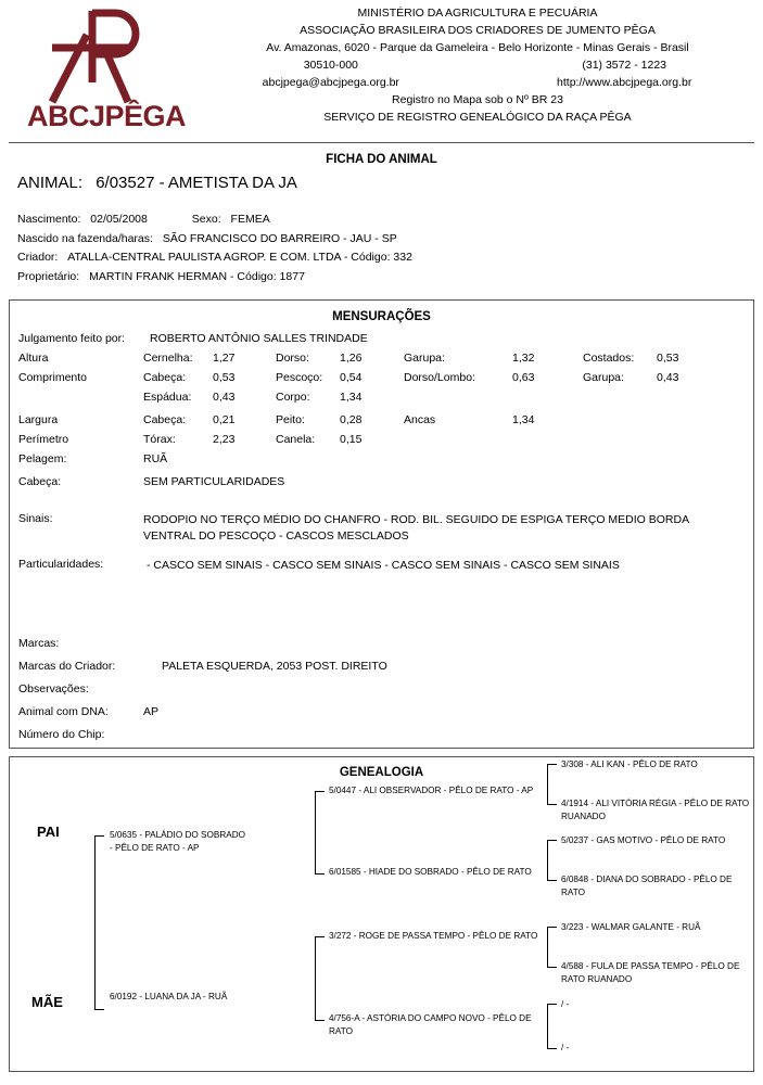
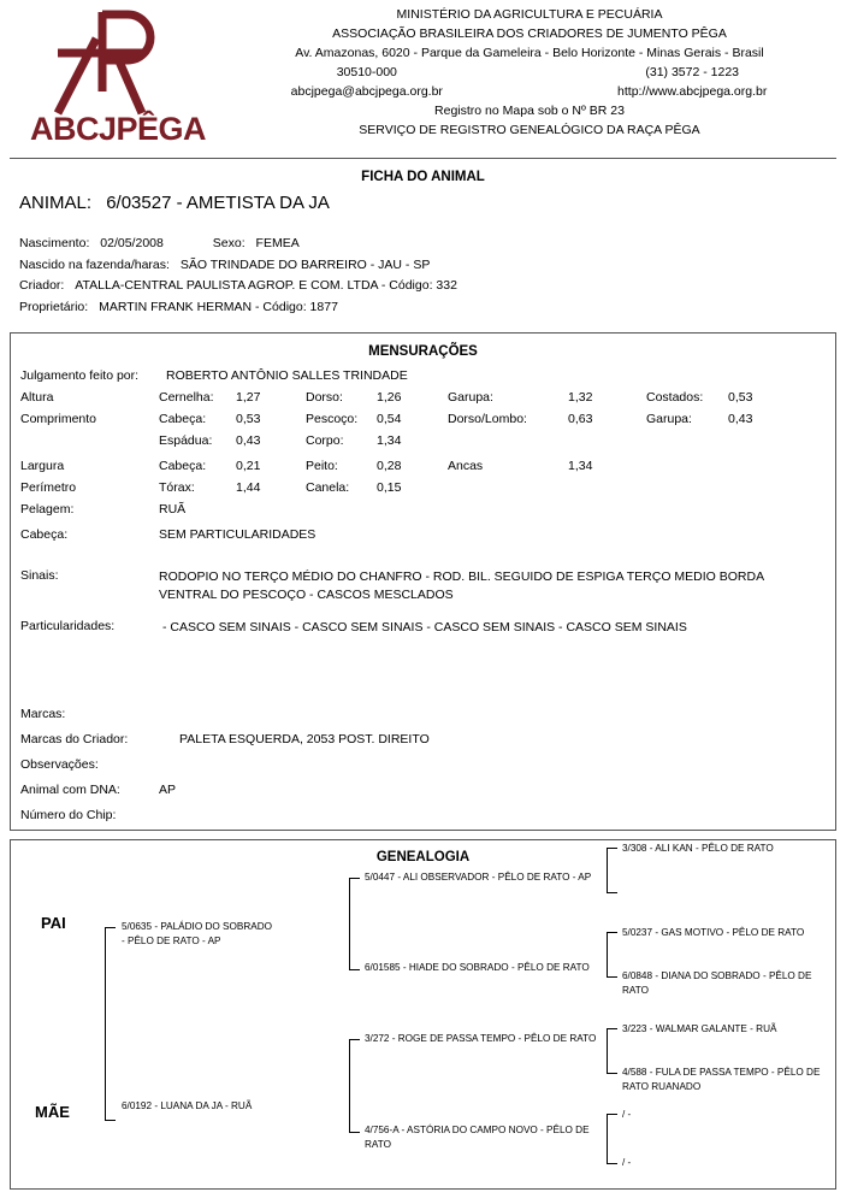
  ABCJPÊGA
  MINISTÉRIO DA AGRICULTURA E PECUÁRIA
  ASSOCIAÇÃO BRASILEIRA DOS CRIADORES DE JUMENTO PÊGA
  Av. Amazonas, 6020 - Parque da Gameleira - Belo Horizonte - Minas Gerais - Brasil
  30510-000
  (31) 3572 - 1223
  abcjpega@abcjpega.org.br
  http://www.abcjpega.org.br
  Registro no Mapa sob o Nº BR 23
  SERVIÇO DE REGISTRO GENEALÓGICO DA RAÇA PÊGA
  FICHA DO ANIMAL
  ANIMAL: 6/03527 - AMETISTA DA JA
  Nascimento: 02/05/2008 Sexo: FEMEA
- Nascido na fazenda/haras: SÃO FRANCISCO DO BARREIRO - JAU - SP
+ Nascido na fazenda/haras: SÃO TRINDADE DO BARREIRO - JAU - SP
  Criador: ATALLA-CENTRAL PAULISTA AGROP. E COM. LTDA - Código: 332
  Proprietário: MARTIN FRANK HERMAN - Código: 1877
  MENSURAÇÕES
  Julgamento feito por:
  ROBERTO ANTÔNIO SALLES TRINDADE
  Altura
  Cernelha:
  1,27
  Dorso:
  1,26
  Garupa:
  1,32
  Costados:
  0,53
  Comprimento
  Cabeça:
  0,53
  Pescoço:
  0,54
  Dorso/Lombo:
  0,63
  Garupa:
  0,43
  Espádua:
  0,43
  Corpo:
  1,34
  Largura
  Cabeça:
  0,21
  Peito:
  0,28
  Ancas
  1,34
  Perímetro
  Tórax:
- 2,23
+ 1,44
  Canela:
  0,15
  Pelagem:
  RUÃ
  Cabeça:
  SEM PARTICULARIDADES
  Sinais:
  RODOPIO NO TERÇO MÉDIO DO CHANFRO - ROD. BIL. SEGUIDO DE ESPIGA TERÇO MEDIO BORDA VENTRAL DO PESCOÇO - CASCOS MESCLADOS
  Particularidades:
  - CASCO SEM SINAIS - CASCO SEM SINAIS - CASCO SEM SINAIS - CASCO SEM SINAIS
  Marcas:
  Marcas do Criador:
  PALETA ESQUERDA, 2053 POST. DIREITO
  Observações:
  Animal com DNA:
  AP
  Número do Chip:
  GENEALOGIA
  PAI
  MÃE
  5/0635 - PALÁDIO DO SOBRADO - PÊLO DE RATO - AP
  6/0192 - LUANA DA JA - RUÃ
  5/0447 - ALI OBSERVADOR - PÊLO DE RATO - AP
  6/01585 - HIADE DO SOBRADO - PÊLO DE RATO
  3/272 - ROGE DE PASSA TEMPO - PÊLO DE RATO
  4/756-A - ASTÓRIA DO CAMPO NOVO - PÊLO DE RATO
  3/308 - ALI KAN - PÊLO DE RATO
- 4/1914 - ALI VITÓRIA RÉGIA - PÊLO DE RATO RUANADO
  5/0237 - GAS MOTIVO - PÊLO DE RATO
  6/0848 - DIANA DO SOBRADO - PÊLO DE RATO
  3/223 - WALMAR GALANTE - RUÃ
  4/588 - FULA DE PASSA TEMPO - PÊLO DE RATO RUANADO
  / -
  / -
